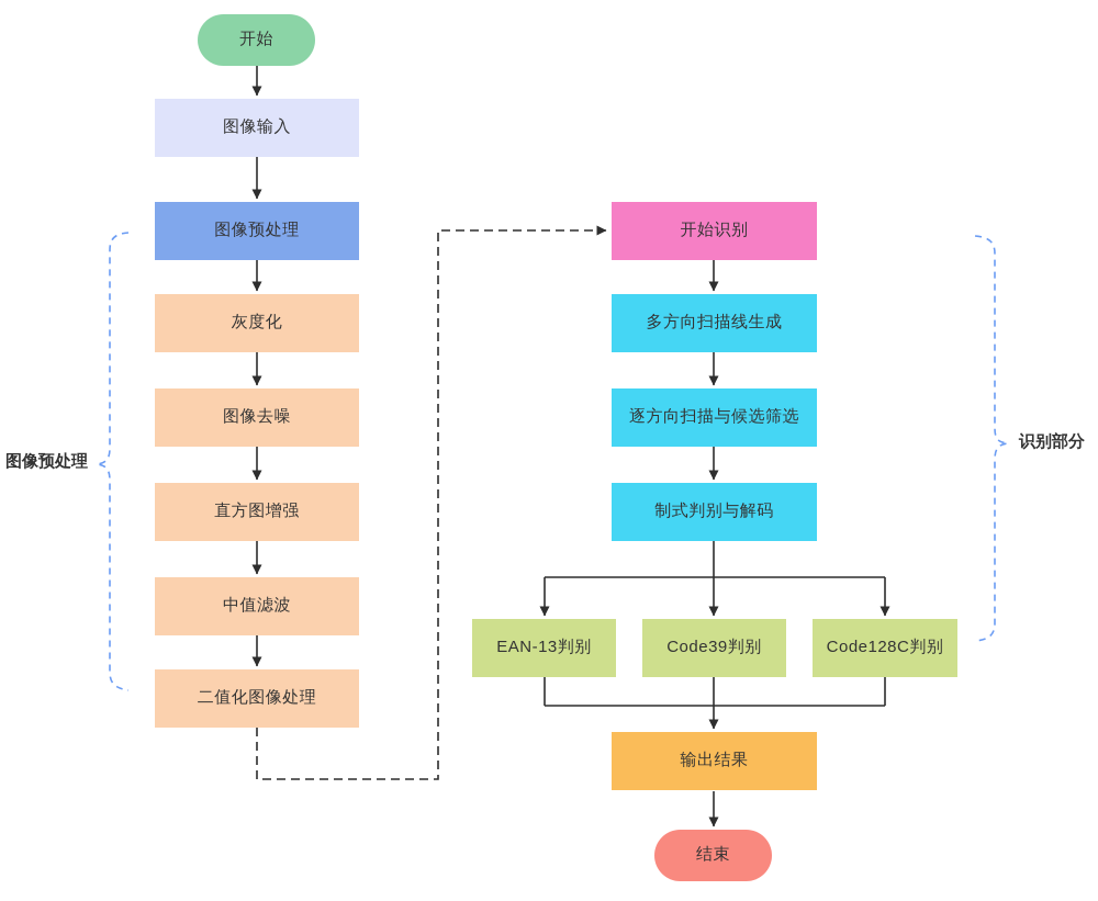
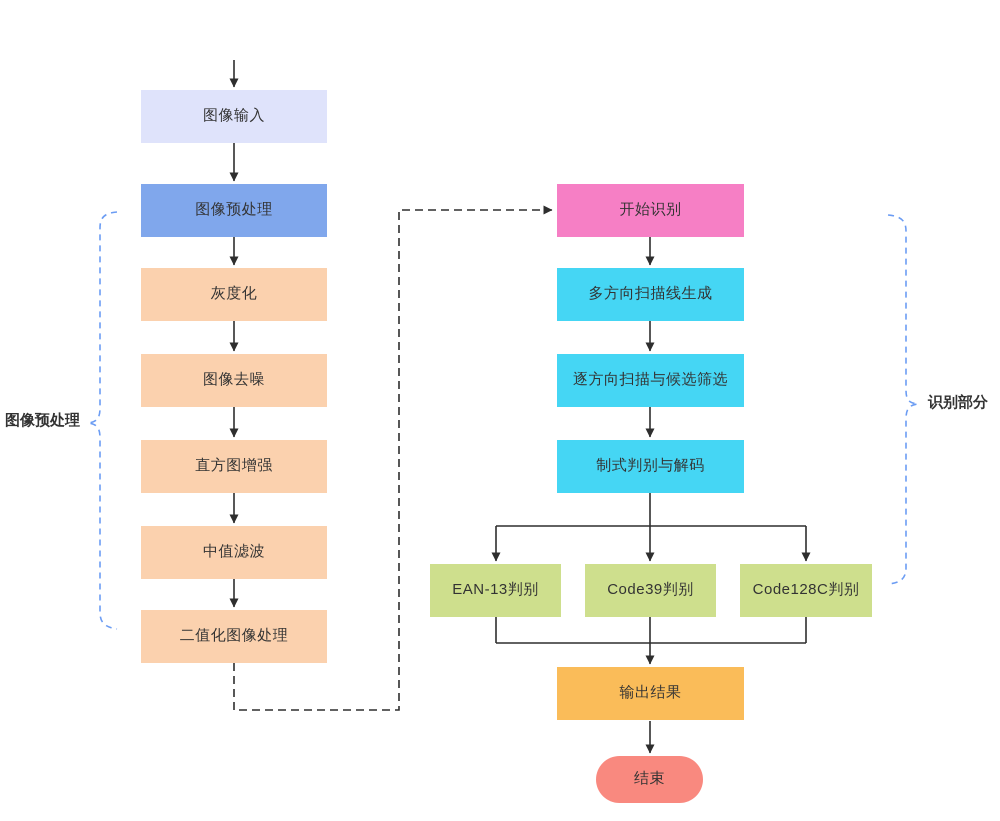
  图像预处理
  识别部分
- 开始
  图像输入
  图像预处理
  灰度化
  图像去噪
  直方图增强
  中值滤波
  二值化图像处理
  开始识别
  多方向扫描线生成
  逐方向扫描与候选筛选
  制式判别与解码
  EAN-13判别
  Code39判别
  Code128C判别
  输出结果
  结束
